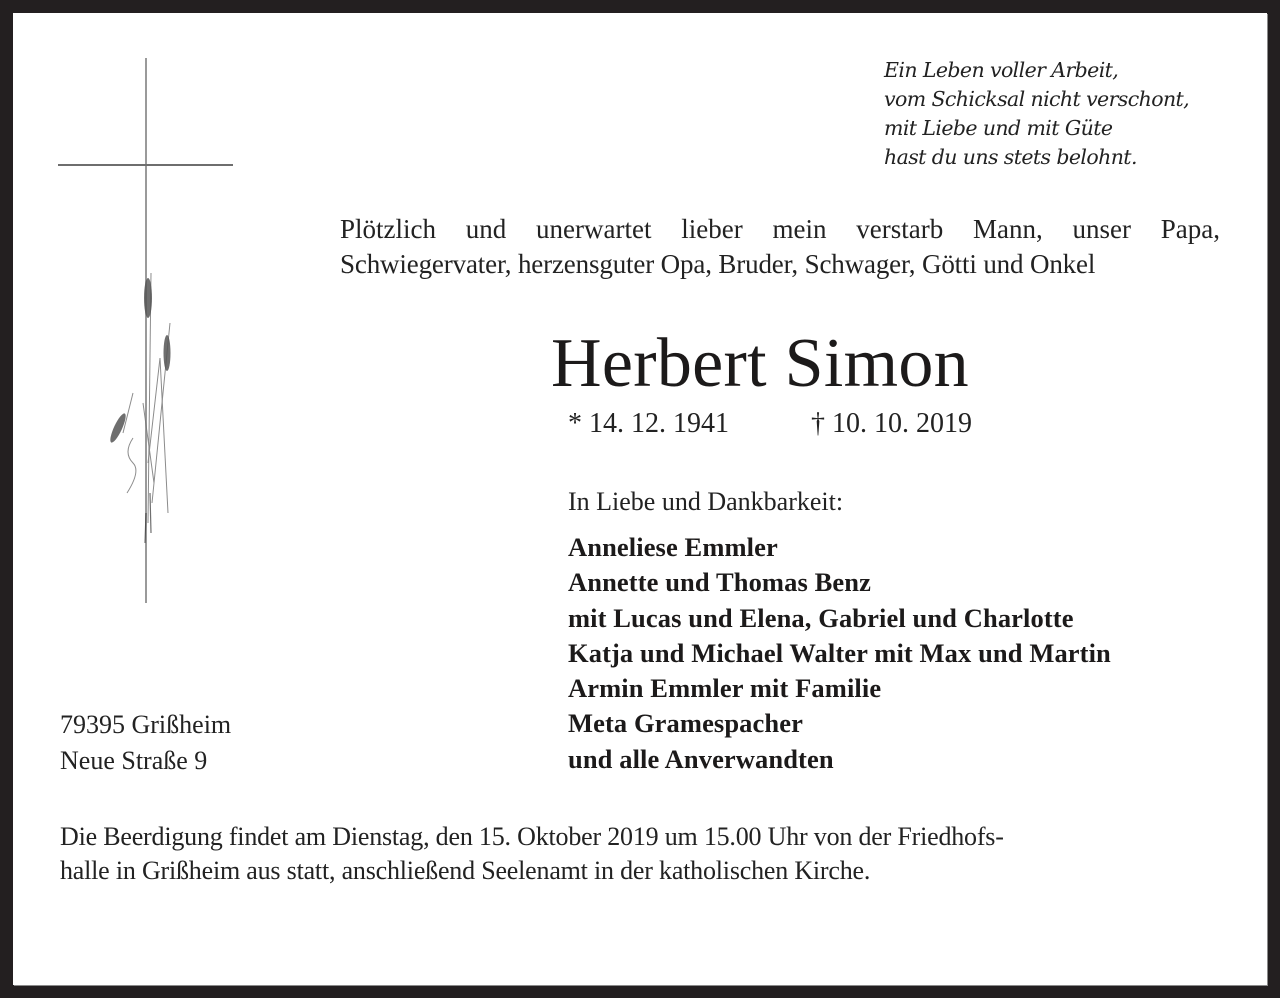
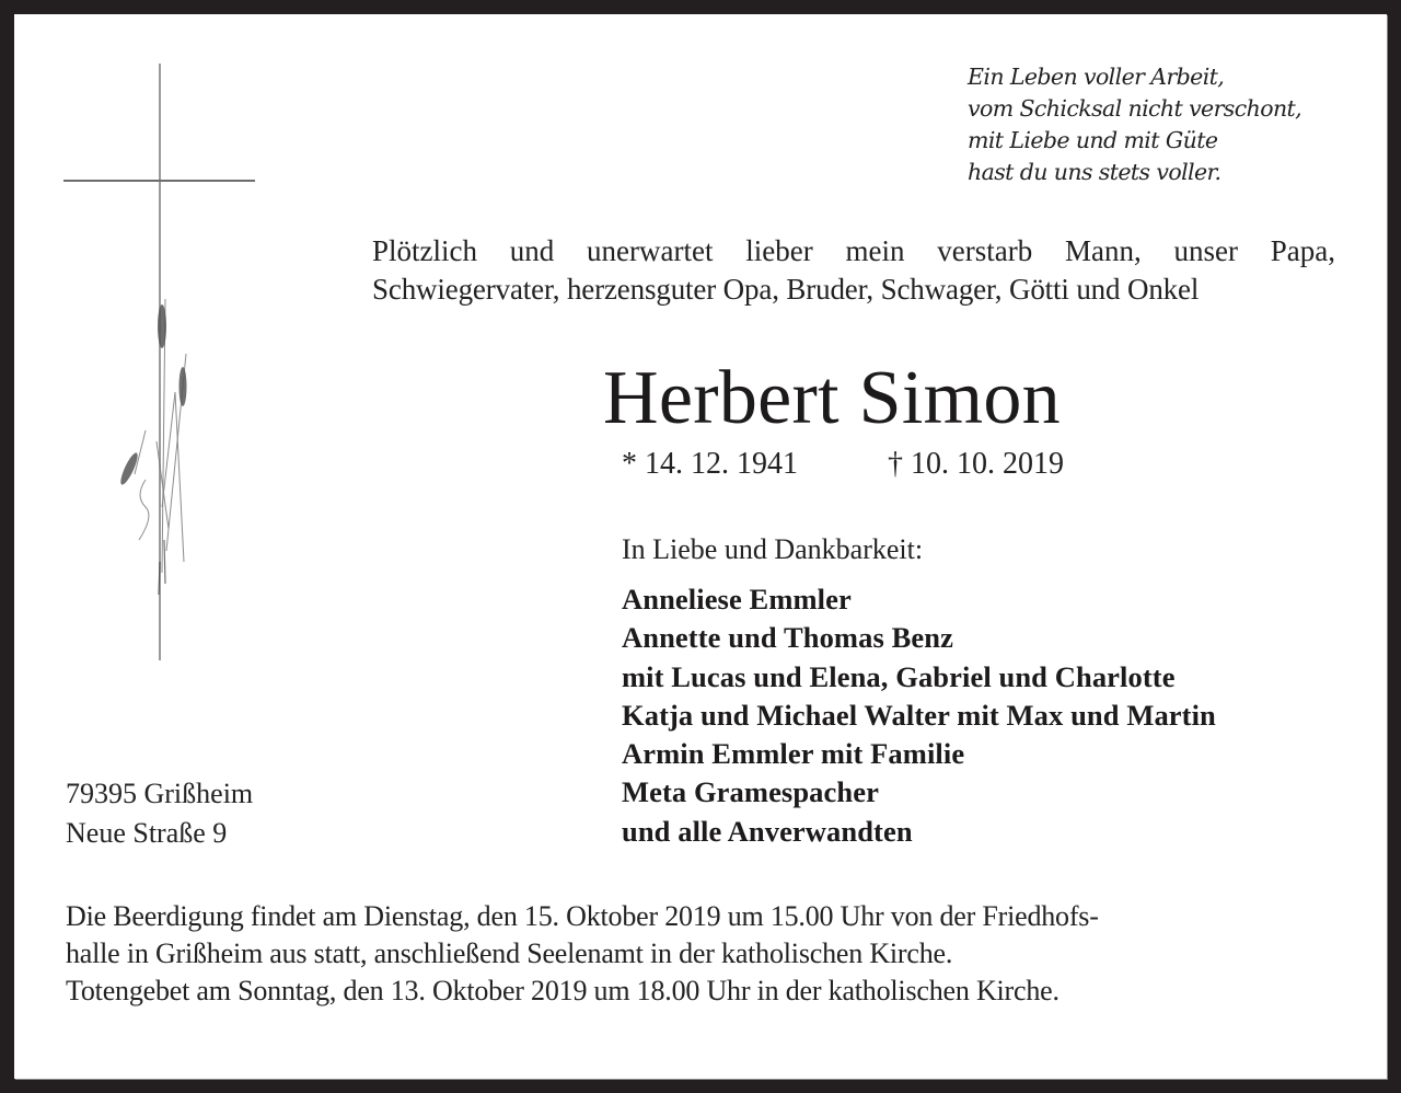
  Ein Leben voller Arbeit,
  vom Schicksal nicht verschont,
  mit Liebe und mit Güte
- hast du uns stets belohnt.
+ hast du uns stets voller.
  Plötzlich
  und
  unerwartet
  lieber
  mein
  verstarb
  Mann,
  unser
  Papa,
  Schwiegervater, herzensguter Opa, Bruder, Schwager, Götti und Onkel
  Herbert Simon
  * 14. 12. 1941
  † 10. 10. 2019
  In Liebe und Dankbarkeit:
  Anneliese Emmler
  Annette und Thomas Benz
  mit Lucas und Elena, Gabriel und Charlotte
  Katja und Michael Walter mit Max und Martin
  Armin Emmler mit Familie
  Meta Gramespacher
  und alle Anverwandten
  79395 Grißheim
  Neue Straße 9
  Die Beerdigung findet am Dienstag, den 15. Oktober 2019 um 15.00 Uhr von der Friedhofs-
  halle in Grißheim aus statt, anschließend Seelenamt in der katholischen Kirche.
+ Totengebet am Sonntag, den 13. Oktober 2019 um 18.00 Uhr in der katholischen Kirche.
